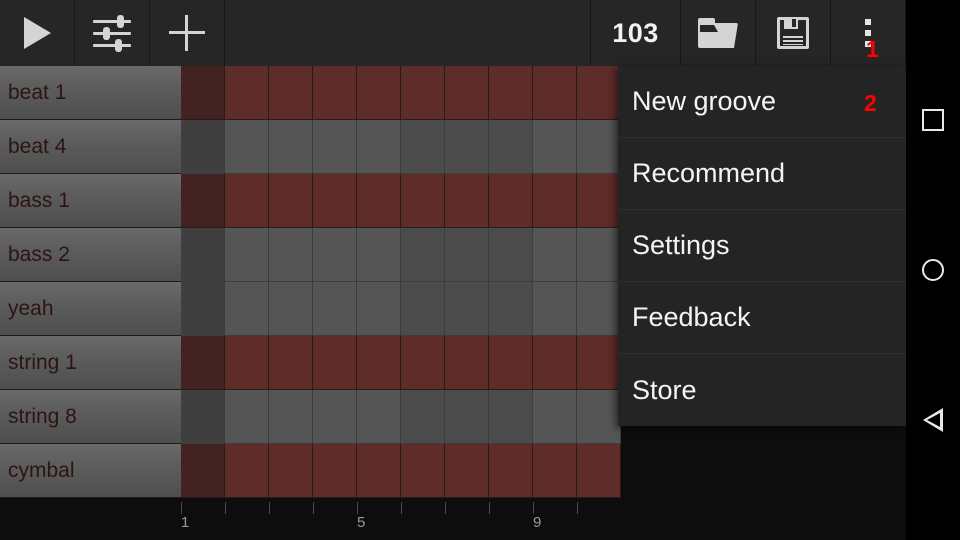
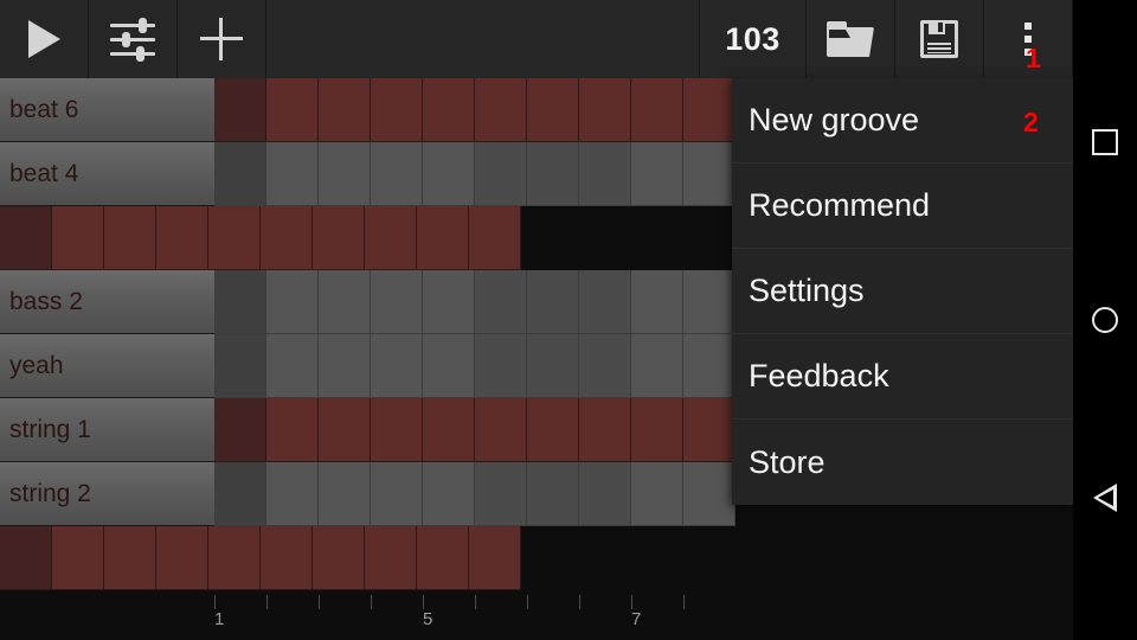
  103
- beat 1
+ beat 6
  beat 4
- bass 1
  bass 2
  yeah
  string 1
- string 8
+ string 2
- cymbal
  1
  5
- 9
+ 7
  New groove
  Recommend
  Settings
  Feedback
  Store
  1
  2
